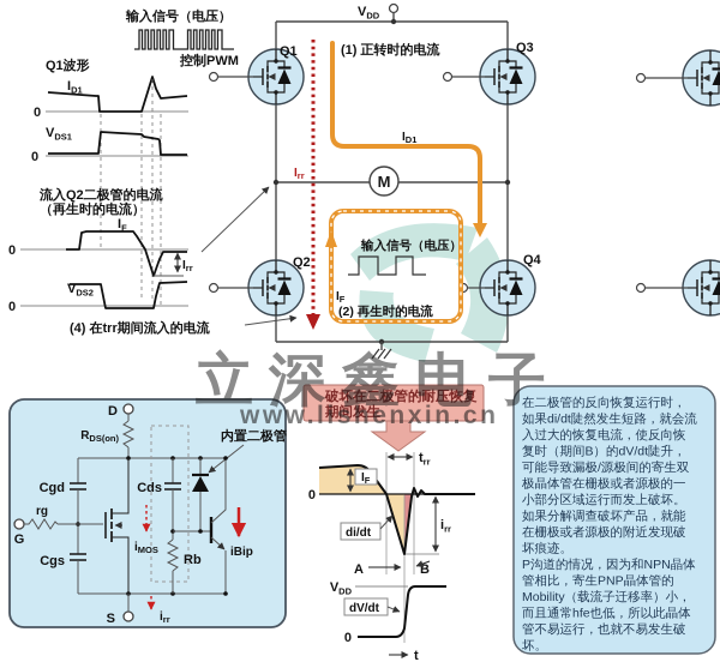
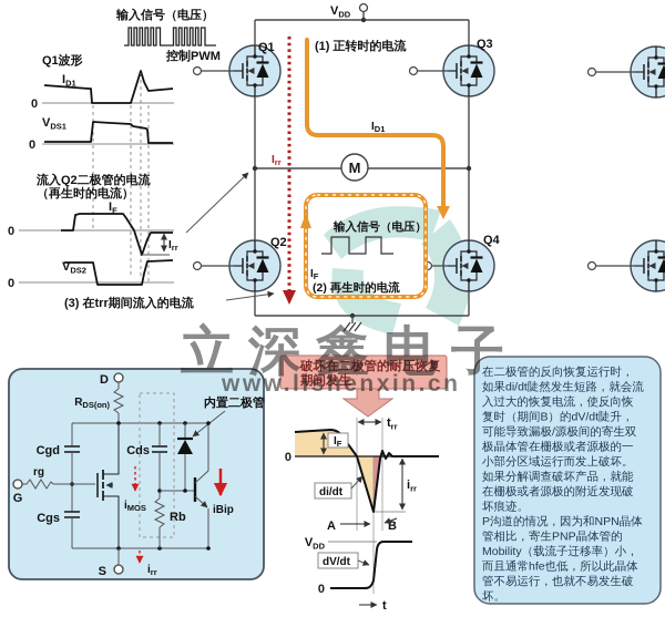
  输入信号（电压）
  控制PWM
  Q1波形
  ID1
  0
  VDS1
  0
  流入Q2二极管的电流
  （再生时的电流）
  IF
  0
  Irr
  VDS2
  0
- (4) 在trr期间流入的电流
+ (3) 在trr期间流入的电流
  VDD
  M
  Q1
  Q2
  Q3
  Q4
  (1) 正转时的电流
  ID1
  Irr
  输入信号（电压）
  IF
  (2) 再生时的电流
  D
  RDS(on)
  Cgd
  Cgs
  G
  rg
  Cds
  Rb
  iMOS
  内置二极管
  iBip
  S
  irr
  破坏在二极管的耐压恢复
  期间发生
  0
  trr
  IF
  di/dt
  irr
  A
  B
  VDD
  0
  dV/dt
  t
  在二极管的反向恢复运行时，
  如果di/dt陡然发生短路，就会流
  入过大的恢复电流，使反向恢
  复时（期间B）的dV/dt陡升，
  可能导致漏极/源极间的寄生双
  极晶体管在栅极或者源极的一
  小部分区域运行而发上破坏。
  如果分解调查破坏产品，就能
  在栅极或者源极的附近发现破
  坏痕迹。
  P沟道的情况，因为和NPN晶体
  管相比，寄生PNP晶体管的
  Mobility（载流子迁移率）小，
  而且通常hfe也低，所以此晶体
  管不易运行，也就不易发生破
  坏。
  立深鑫电子
  www.lishenxin.cn
